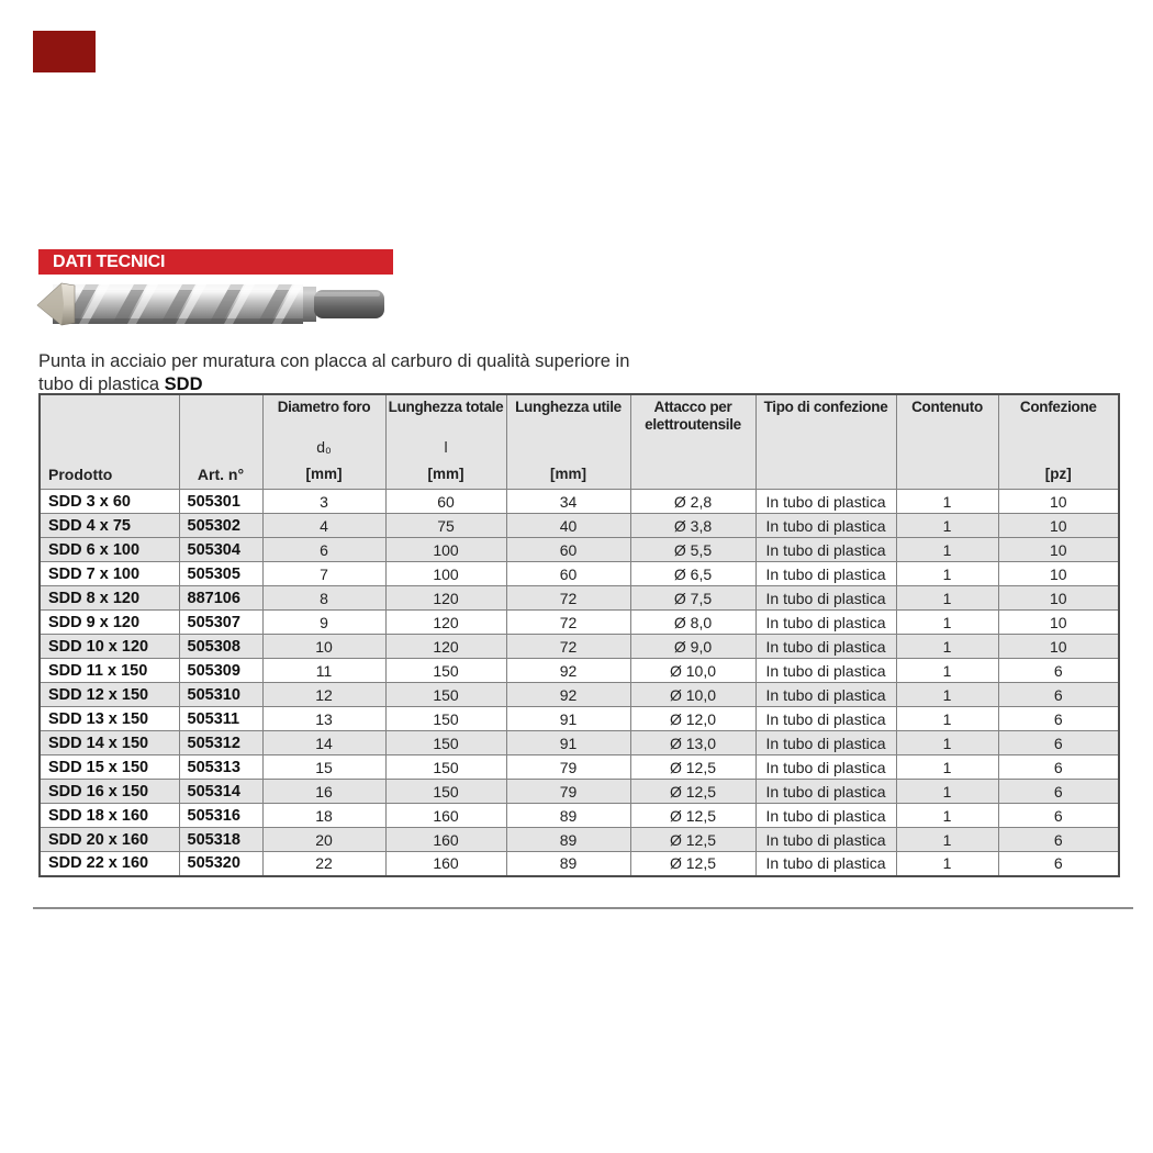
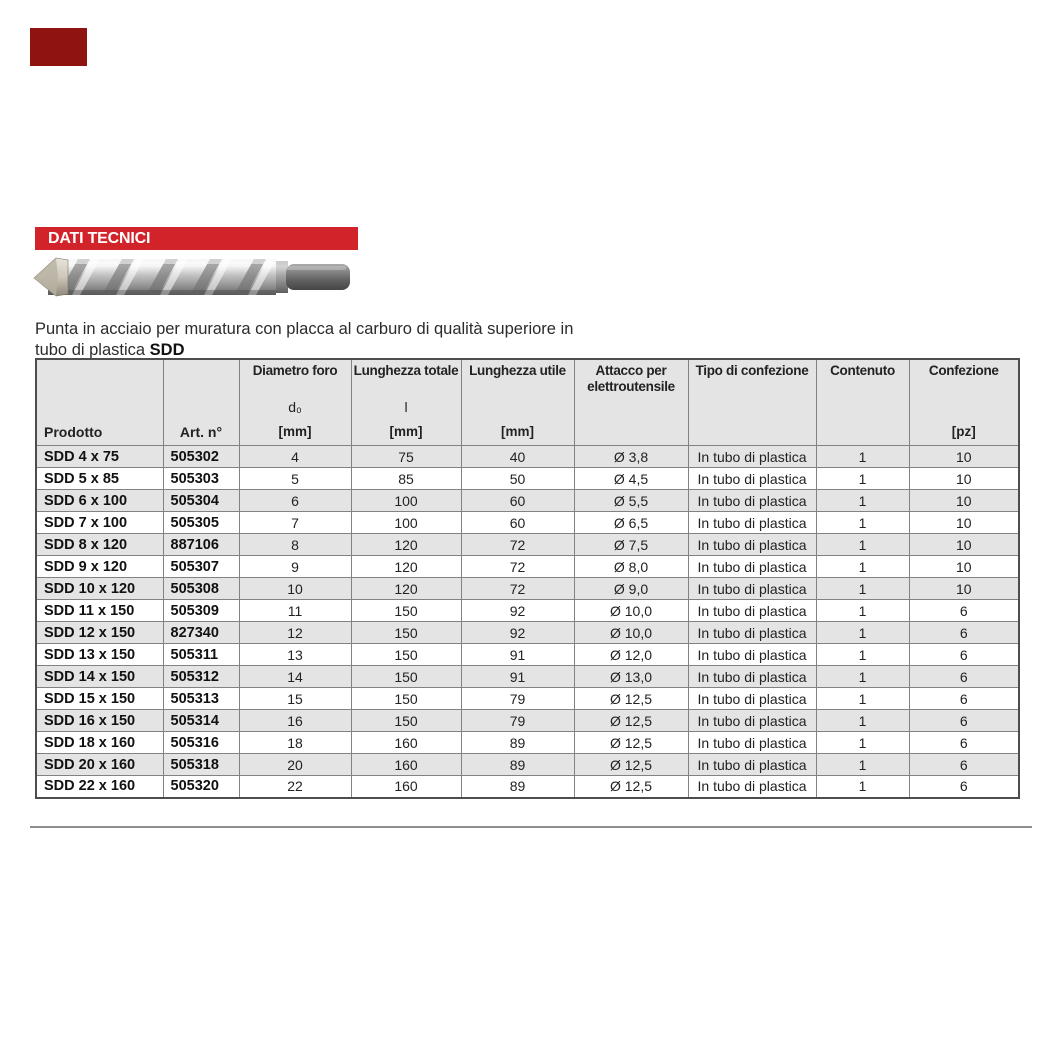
  DATI TECNICI
  Punta in acciaio per muratura con placca al carburo di qualità superiore in
  tubo di plastica SDD
  Prodotto	Art. n°	Diametro forod₀[mm]	Lunghezza totalel[mm]	Lunghezza utile[mm]	Attacco per elettroutensile	Tipo di confezione	Contenuto	Confezione[pz]
- SDD 3 x 60	505301	3	60	34	Ø 2,8	In tubo di plastica	1	10
  SDD 4 x 75	505302	4	75	40	Ø 3,8	In tubo di plastica	1	10
+ SDD 5 x 85	505303	5	85	50	Ø 4,5	In tubo di plastica	1	10
  SDD 6 x 100	505304	6	100	60	Ø 5,5	In tubo di plastica	1	10
  SDD 7 x 100	505305	7	100	60	Ø 6,5	In tubo di plastica	1	10
  SDD 8 x 120	887106	8	120	72	Ø 7,5	In tubo di plastica	1	10
  SDD 9 x 120	505307	9	120	72	Ø 8,0	In tubo di plastica	1	10
  SDD 10 x 120	505308	10	120	72	Ø 9,0	In tubo di plastica	1	10
  SDD 11 x 150	505309	11	150	92	Ø 10,0	In tubo di plastica	1	6
- SDD 12 x 150	505310	12	150	92	Ø 10,0	In tubo di plastica	1	6
+ SDD 12 x 150	827340	12	150	92	Ø 10,0	In tubo di plastica	1	6
  SDD 13 x 150	505311	13	150	91	Ø 12,0	In tubo di plastica	1	6
  SDD 14 x 150	505312	14	150	91	Ø 13,0	In tubo di plastica	1	6
  SDD 15 x 150	505313	15	150	79	Ø 12,5	In tubo di plastica	1	6
  SDD 16 x 150	505314	16	150	79	Ø 12,5	In tubo di plastica	1	6
  SDD 18 x 160	505316	18	160	89	Ø 12,5	In tubo di plastica	1	6
  SDD 20 x 160	505318	20	160	89	Ø 12,5	In tubo di plastica	1	6
  SDD 22 x 160	505320	22	160	89	Ø 12,5	In tubo di plastica	1	6
